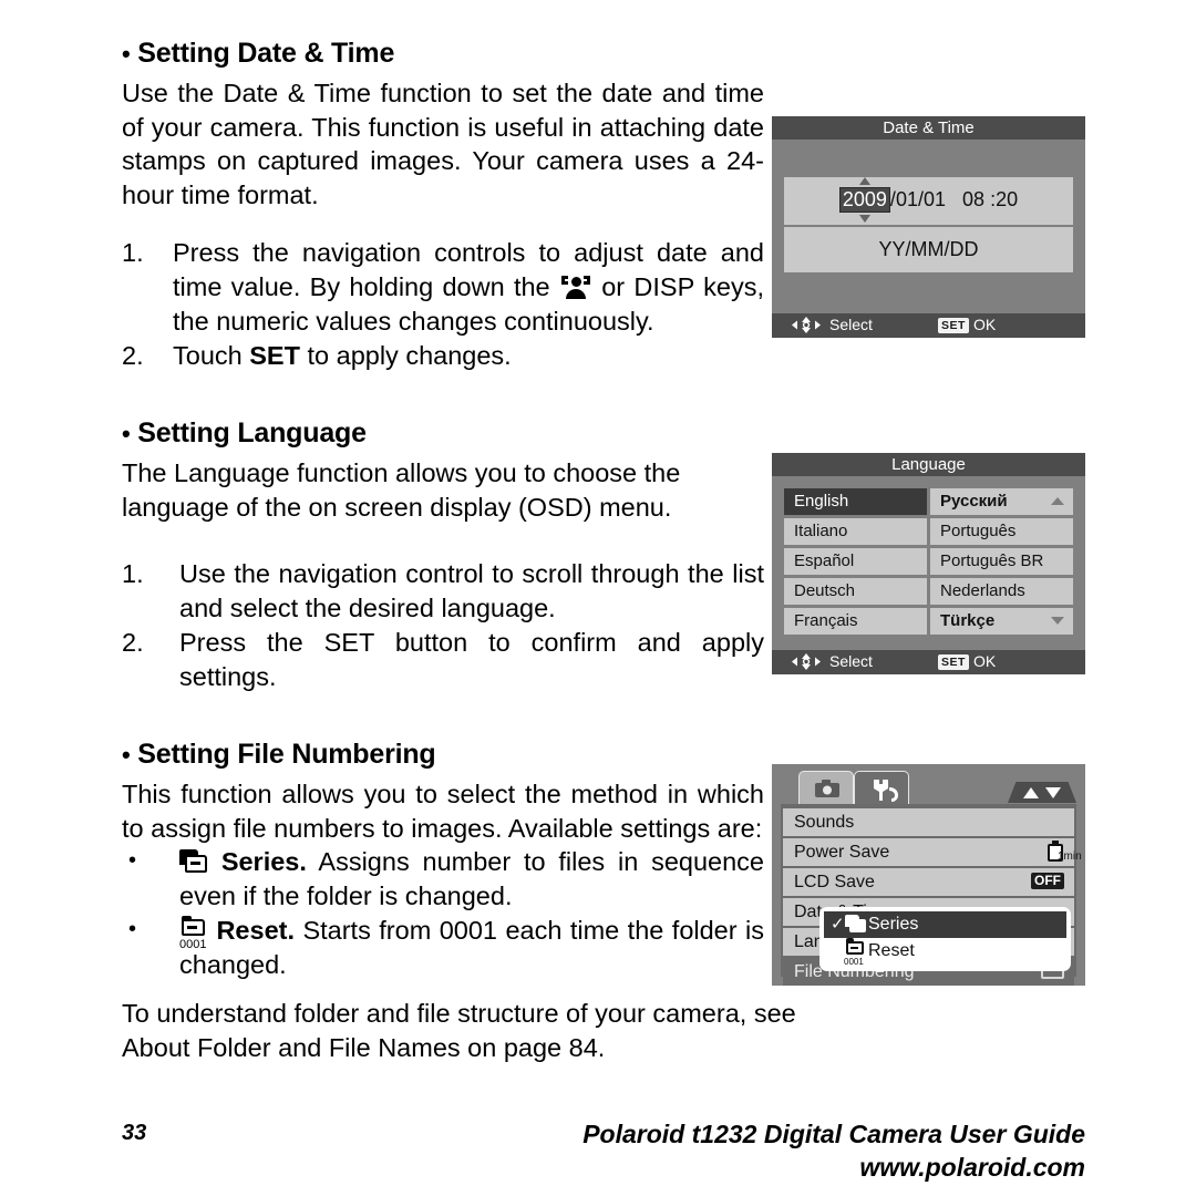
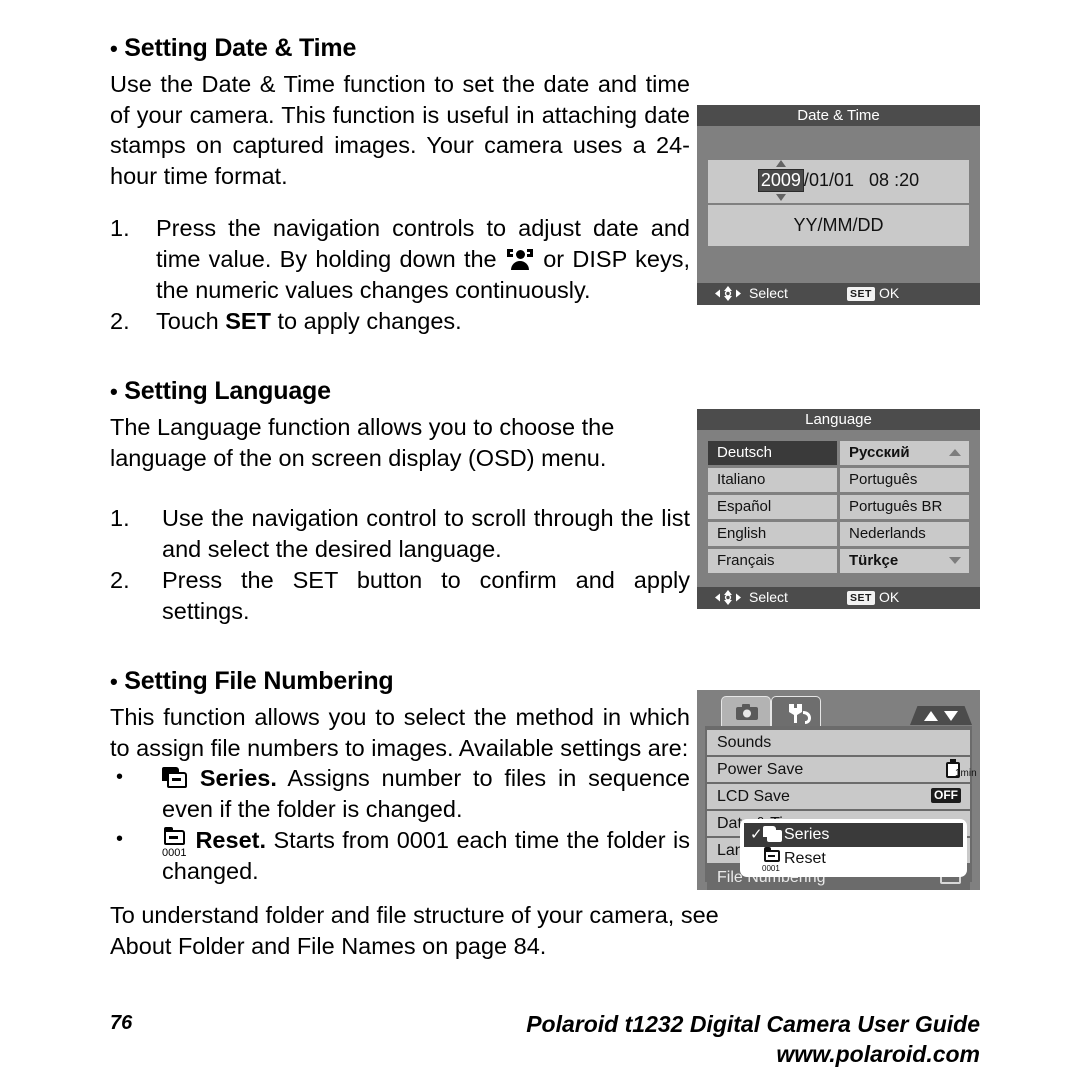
  • Setting Date & Time
  Use the Date & Time function to set the date and time of your camera. This function is useful in attaching date stamps on captured images. Your camera uses a 24-hour time format.
  1.
  Press the navigation controls to adjust date and time value. By holding down the or DISP keys, the numeric values changes continuously.
  2.
  Touch SET to apply changes.
  • Setting Language
  The Language function allows you to choose the language of the on screen display (OSD) menu.
  1.
  Use the navigation control to scroll through the list and select the desired language.
  2.
  Press the SET button to confirm and apply settings.
  • Setting File Numbering
  This function allows you to select the method in which to assign file numbers to images. Available settings are:
  •
  Series. Assigns number to files in sequence even if the folder is changed.
  •
  0001
  Reset. Starts from 0001 each time the folder is changed.
  Date & Time
  2009 /01/01 08 :20
  YY/MM/DD
  Select
  SET
  OK
  Language
- English
+ Deutsch
  Русский
  Italiano
  Português
  Español
  Português BR
- Deutsch
+ English
  Nederlands
  Français
  Türkçe
  Select
  SET
  OK
  Sounds
  Power Save
  1min
  LCD Save
  OFF
  File Numbering
  ✓
  Series
  0001
  Reset
  To understand folder and file structure of your camera, see
  About Folder and File Names on page 84.
- 33
+ 76
  Polaroid t1232 Digital Camera User Guide
  www.polaroid.com
